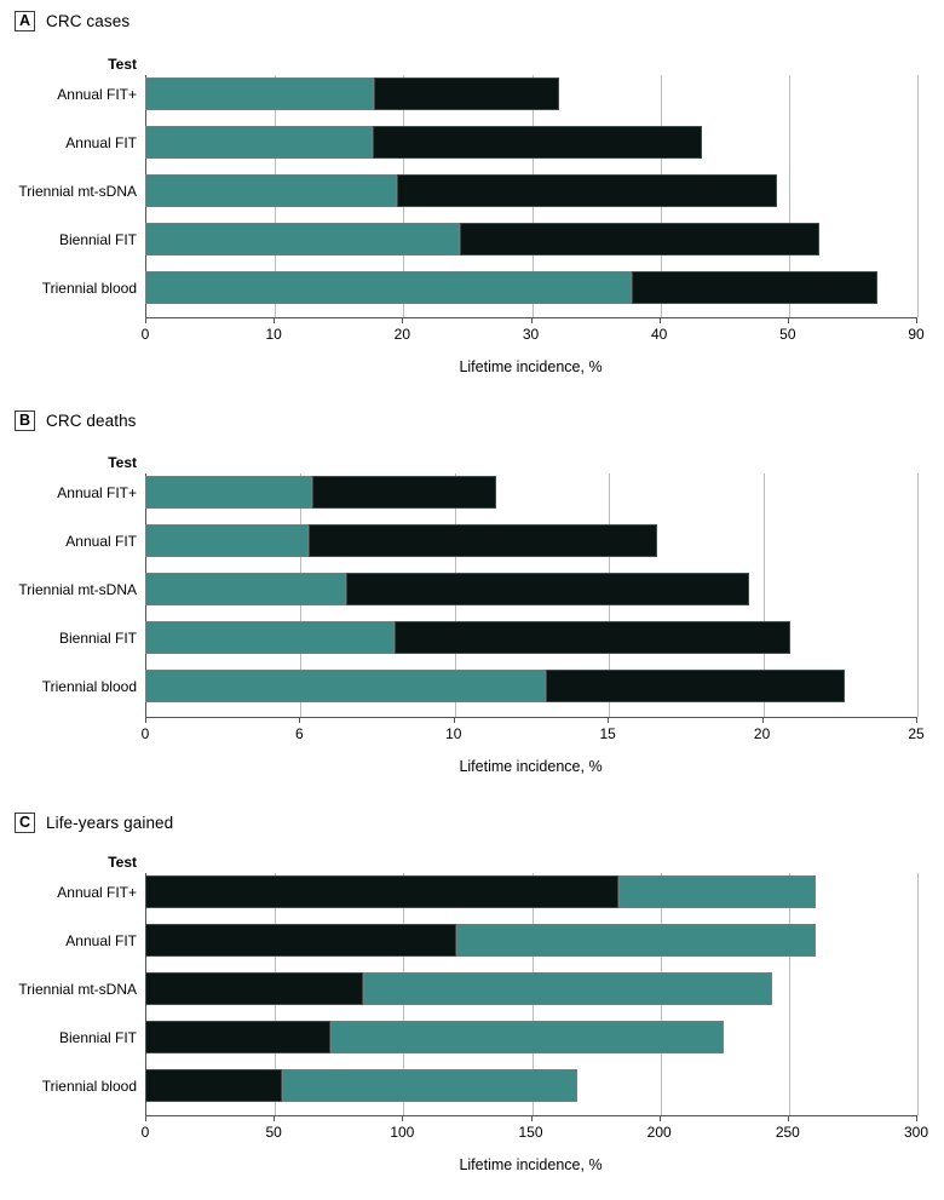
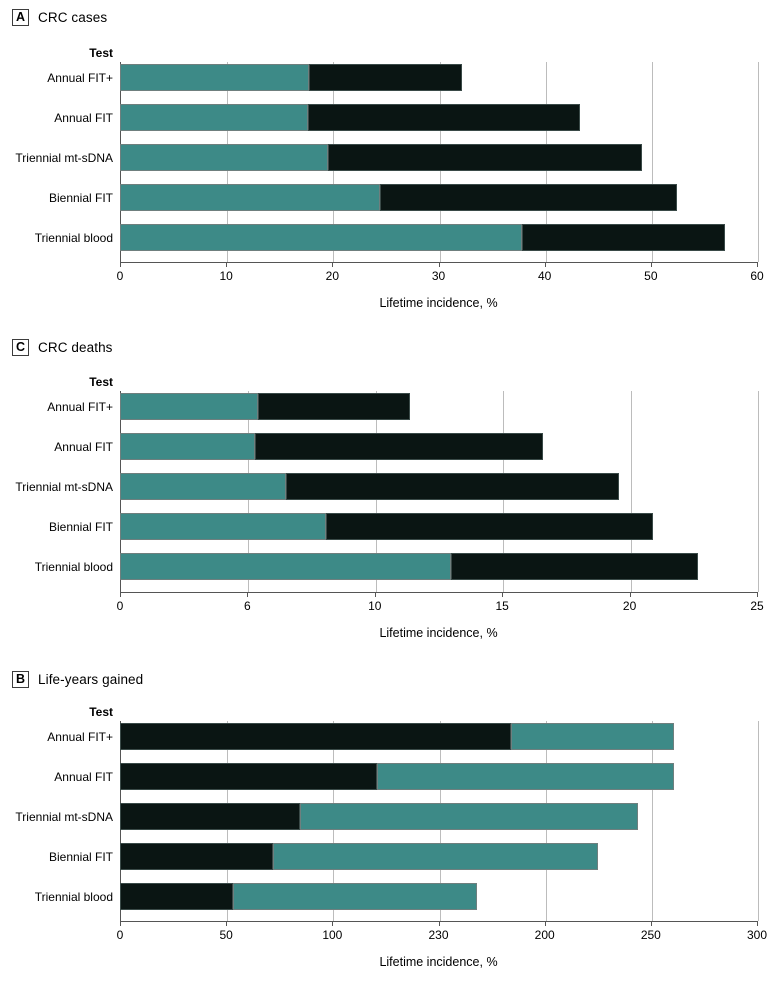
  A
  CRC cases
  Test
  0
  10
  20
  30
  40
  50
- 90
+ 60
  Lifetime incidence, %
  Annual FIT+
  Annual FIT
  Triennial mt-sDNA
  Biennial FIT
  Triennial blood
- B
+ C
  CRC deaths
  Test
  0
  6
  10
  15
  20
  25
  Lifetime incidence, %
  Annual FIT+
  Annual FIT
  Triennial mt-sDNA
  Biennial FIT
  Triennial blood
- C
+ B
  Life-years gained
  Test
  0
  50
  100
- 150
+ 230
  200
  250
  300
  Lifetime incidence, %
  Annual FIT+
  Annual FIT
  Triennial mt-sDNA
  Biennial FIT
  Triennial blood
